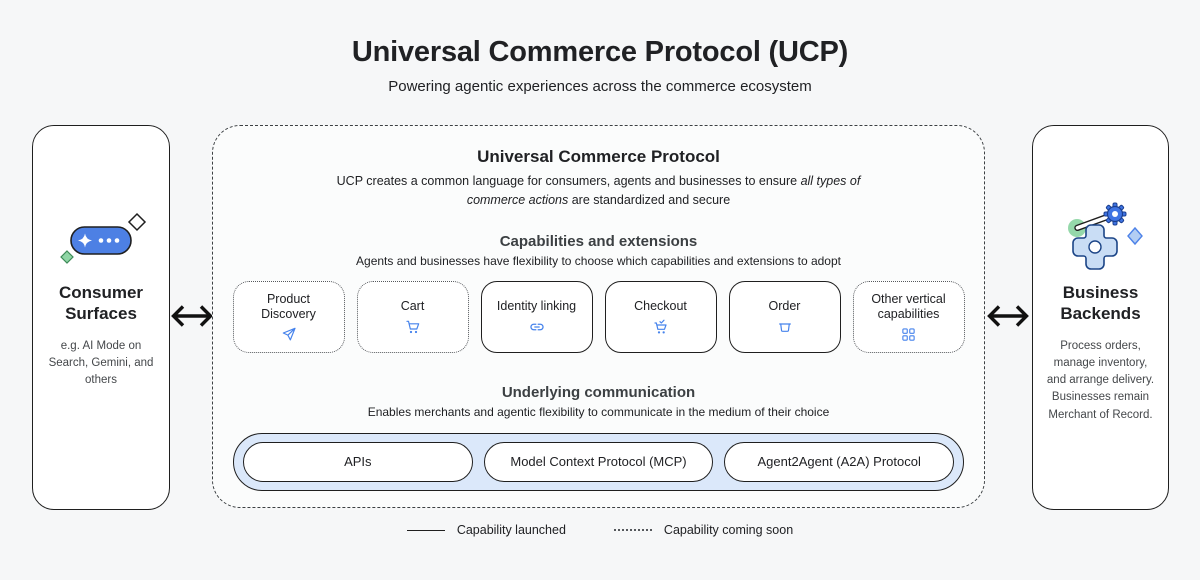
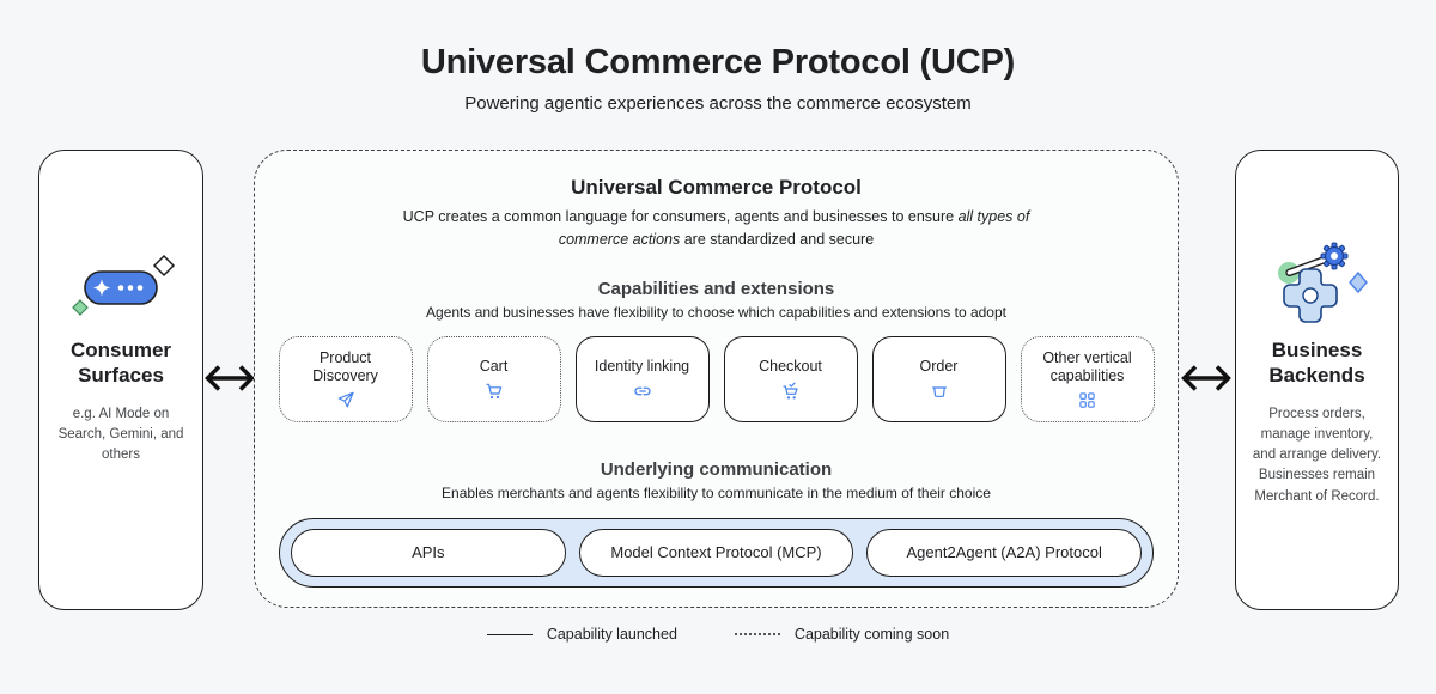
  Universal Commerce Protocol (UCP)
  Powering agentic experiences across the commerce ecosystem
  Consumer Surfaces
  e.g. AI Mode on Search, Gemini, and others
  Universal Commerce Protocol
  UCP creates a common language for consumers, agents and businesses to ensure all types of commerce actions are standardized and secure
  Capabilities and extensions
  Agents and businesses have flexibility to choose which capabilities and extensions to adopt
  Product Discovery
  Cart
  Identity linking
  Checkout
  Order
  Other vertical capabilities
  Underlying communication
- Enables merchants and agentic flexibility to communicate in the medium of their choice
+ Enables merchants and agents flexibility to communicate in the medium of their choice
  APIs
  Model Context Protocol (MCP)
  Agent2Agent (A2A) Protocol
  Business Backends
  Process orders, manage inventory, and arrange delivery. Businesses remain Merchant of Record.
  Capability launched
  Capability coming soon
